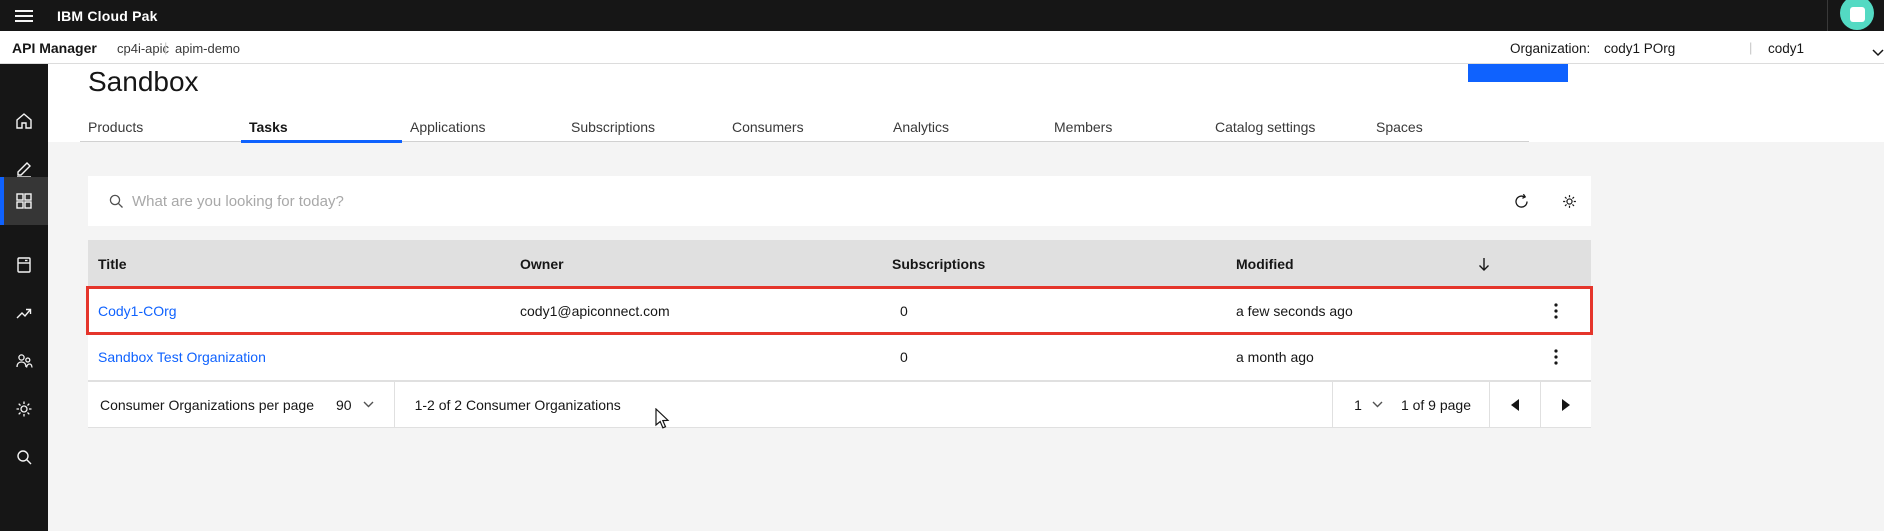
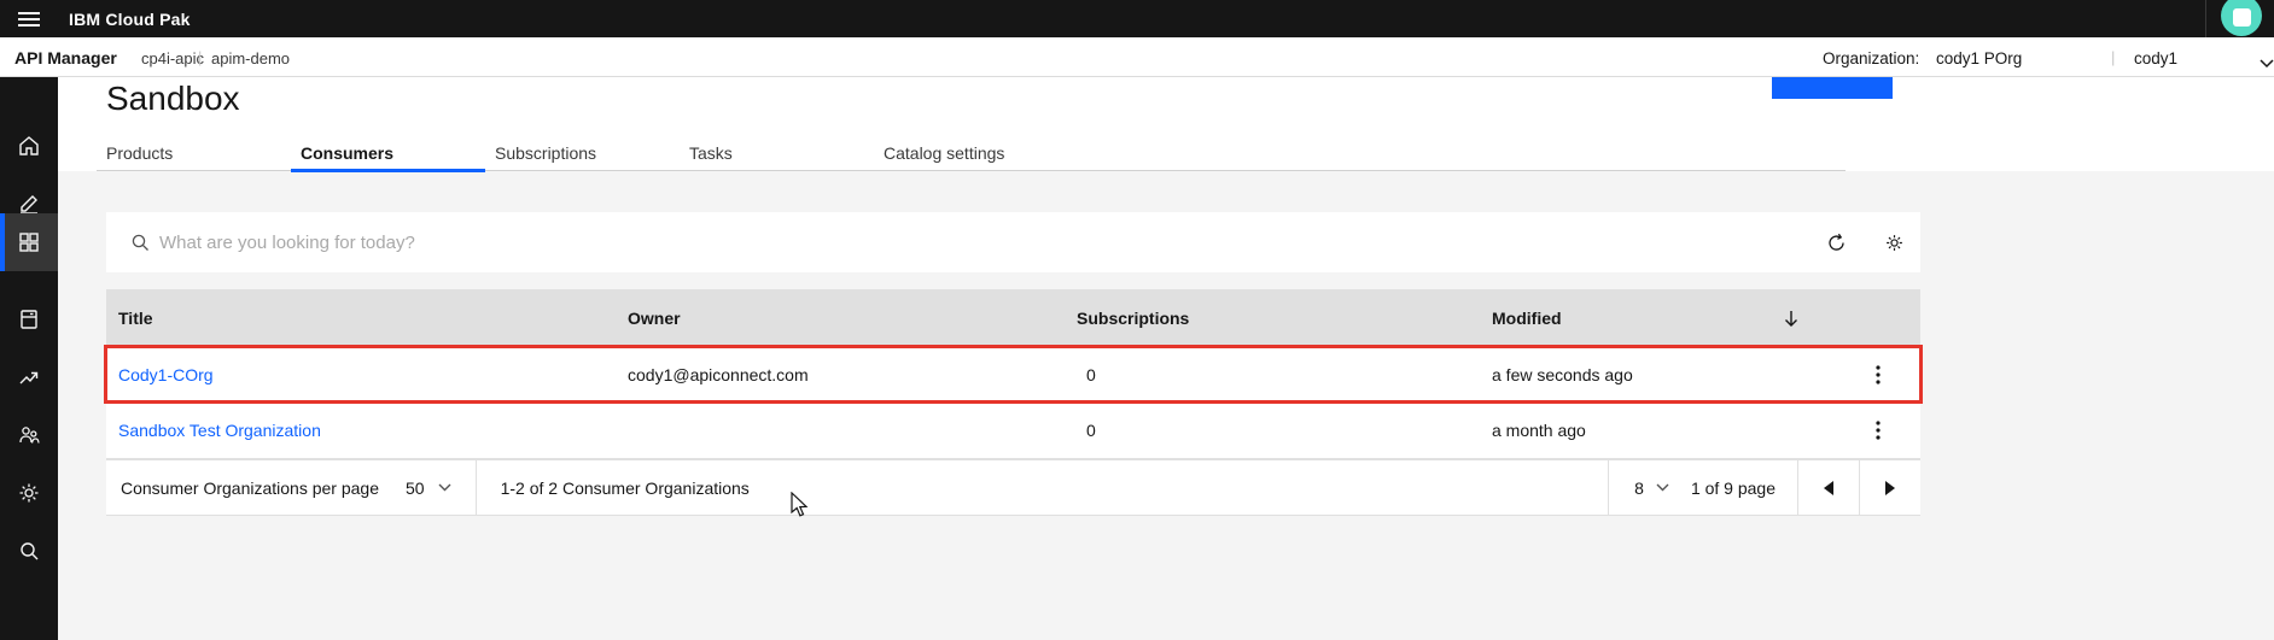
  IBM Cloud Pak
  API Manager
  cp4i-apic
  |
  apim-demo
  Organization:
  cody1 POrg
  |
  cody1
  Sandbox
  Products
- Tasks
+ Consumers
- Applications
  Subscriptions
- Consumers
+ Tasks
- Analytics
- Members
  Catalog settings
- Spaces
  What are you looking for today?
  Title
  Owner
  Subscriptions
  Modified
  Cody1-COrg
  cody1@apiconnect.com
  0
  a few seconds ago
  Sandbox Test Organization
  0
  a month ago
  Consumer Organizations per page
- 90
+ 50
  1-2 of 2 Consumer Organizations
- 1
+ 8
  1 of 9 page
